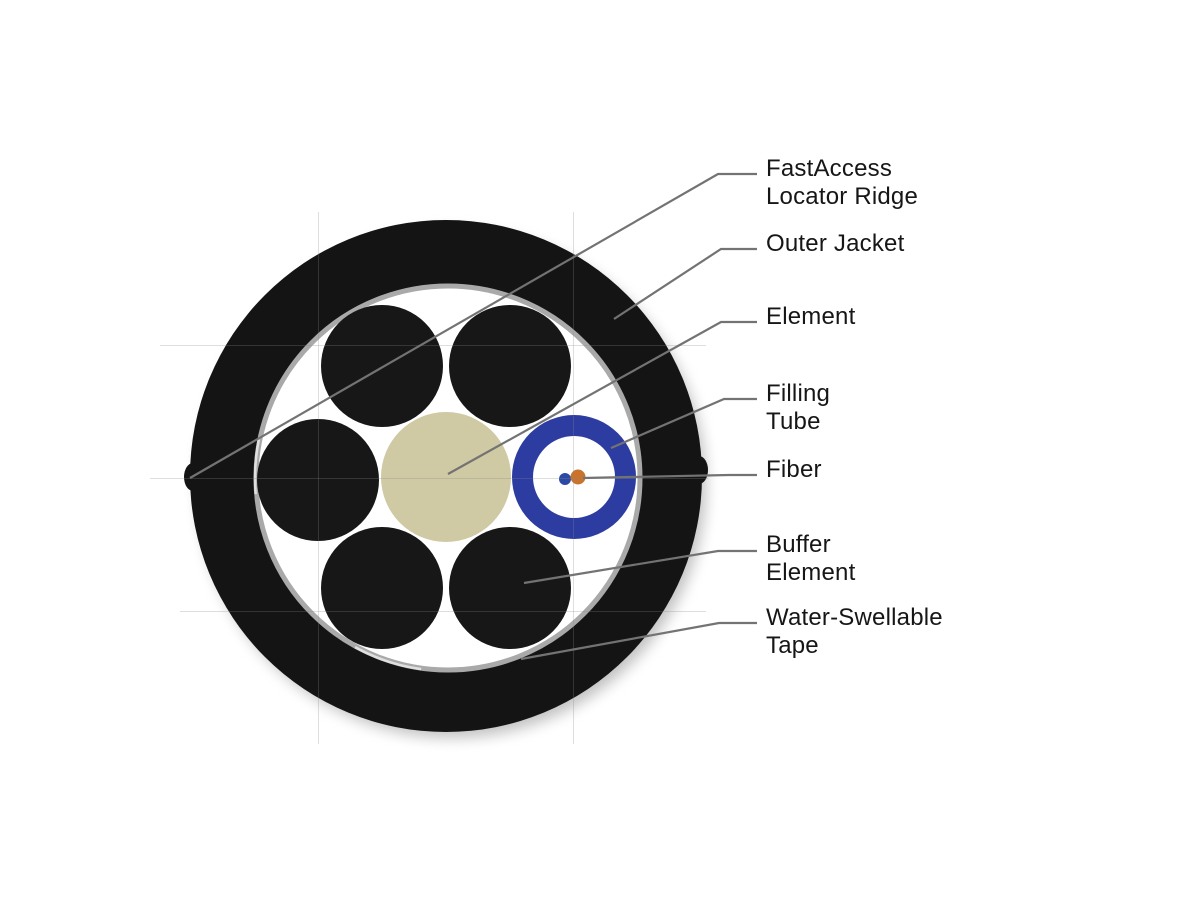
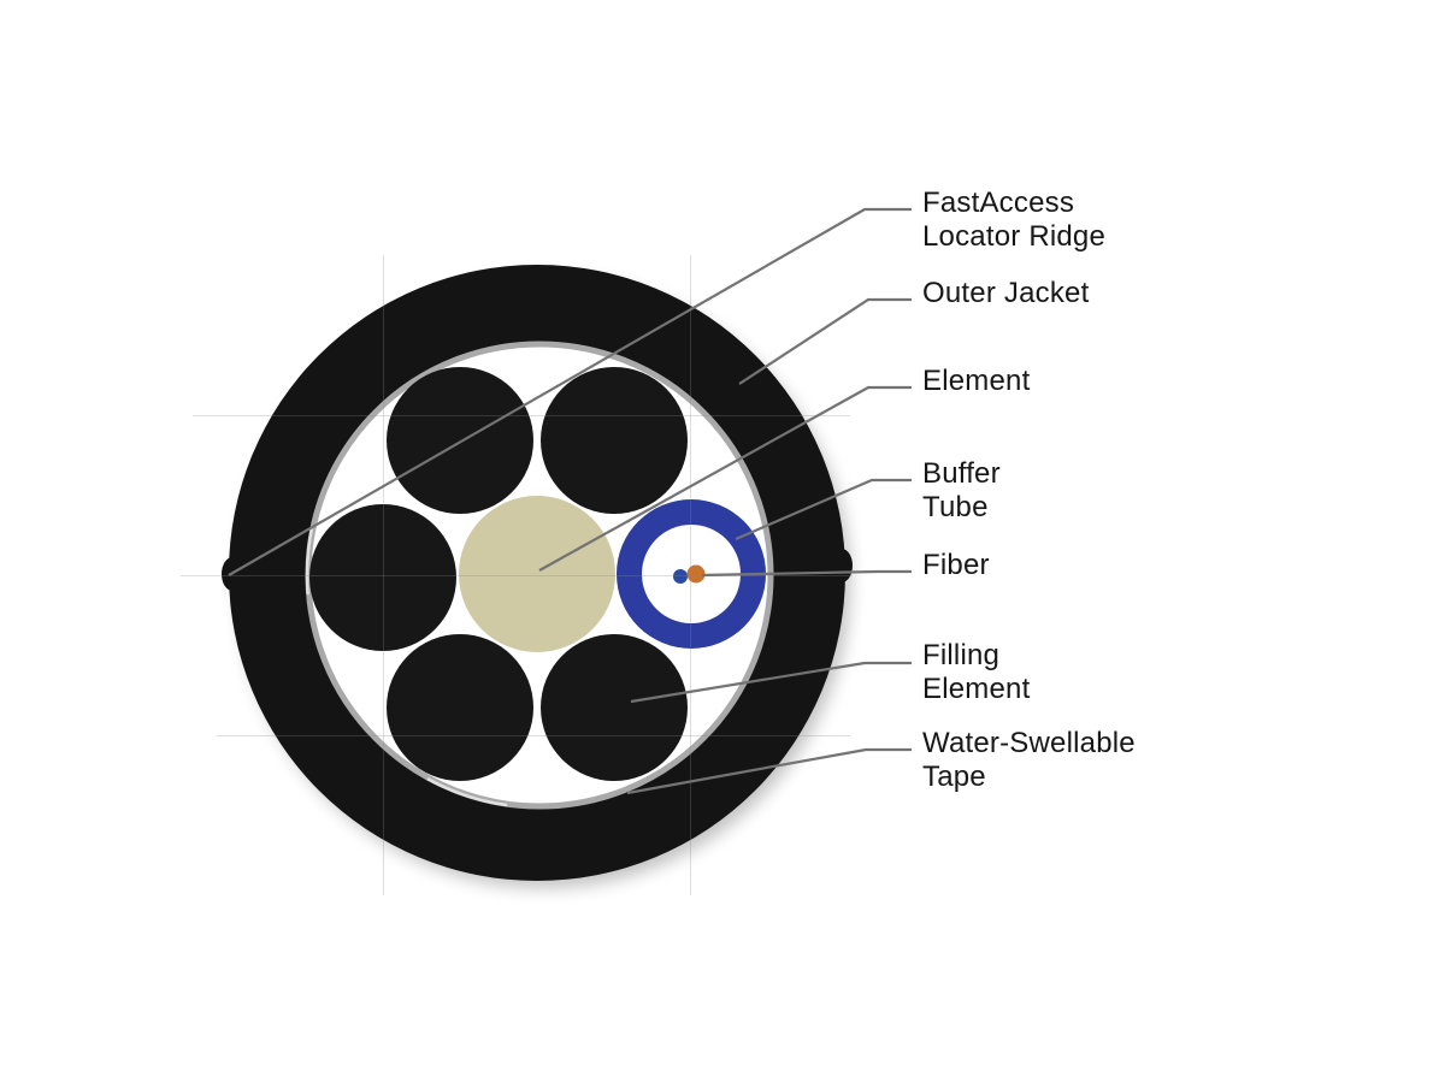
  FastAccess
  Locator Ridge
  Outer Jacket
  Element
- Filling
+ Buffer
  Tube
  Fiber
- Buffer
+ Filling
  Element
  Water-Swellable
  Tape
